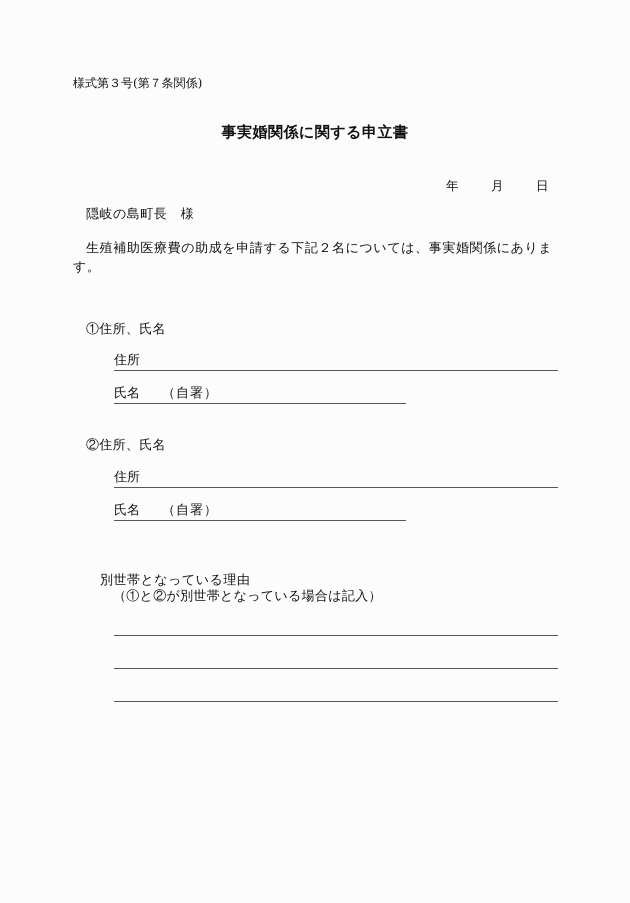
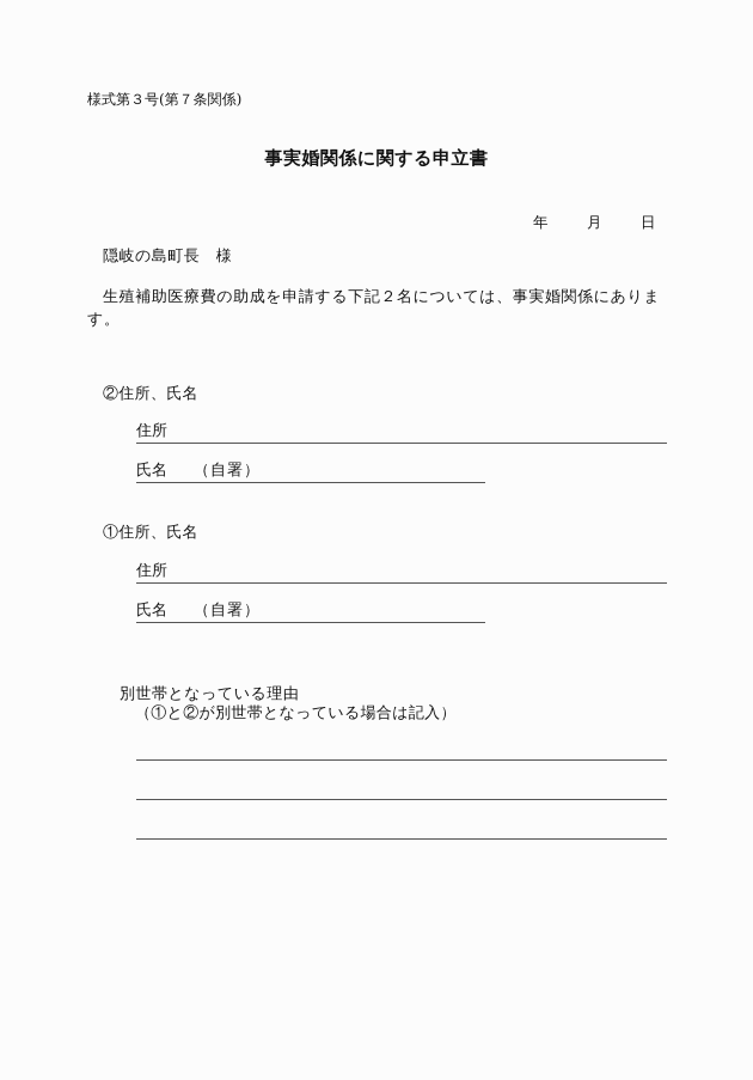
  様式第３号(第７条関係)
  事実婚関係に関する申立書
  年 月 日
  隠岐の島町長 様
  生殖補助医療費の助成を申請する下記２名については、事実婚関係にあります。
- ①住所、氏名
+ ②住所、氏名
  住所
  氏名 （自署）
- ②住所、氏名
+ ①住所、氏名
  住所
  氏名 （自署）
  別世帯となっている理由
  （①と②が別世帯となっている場合は記入）
